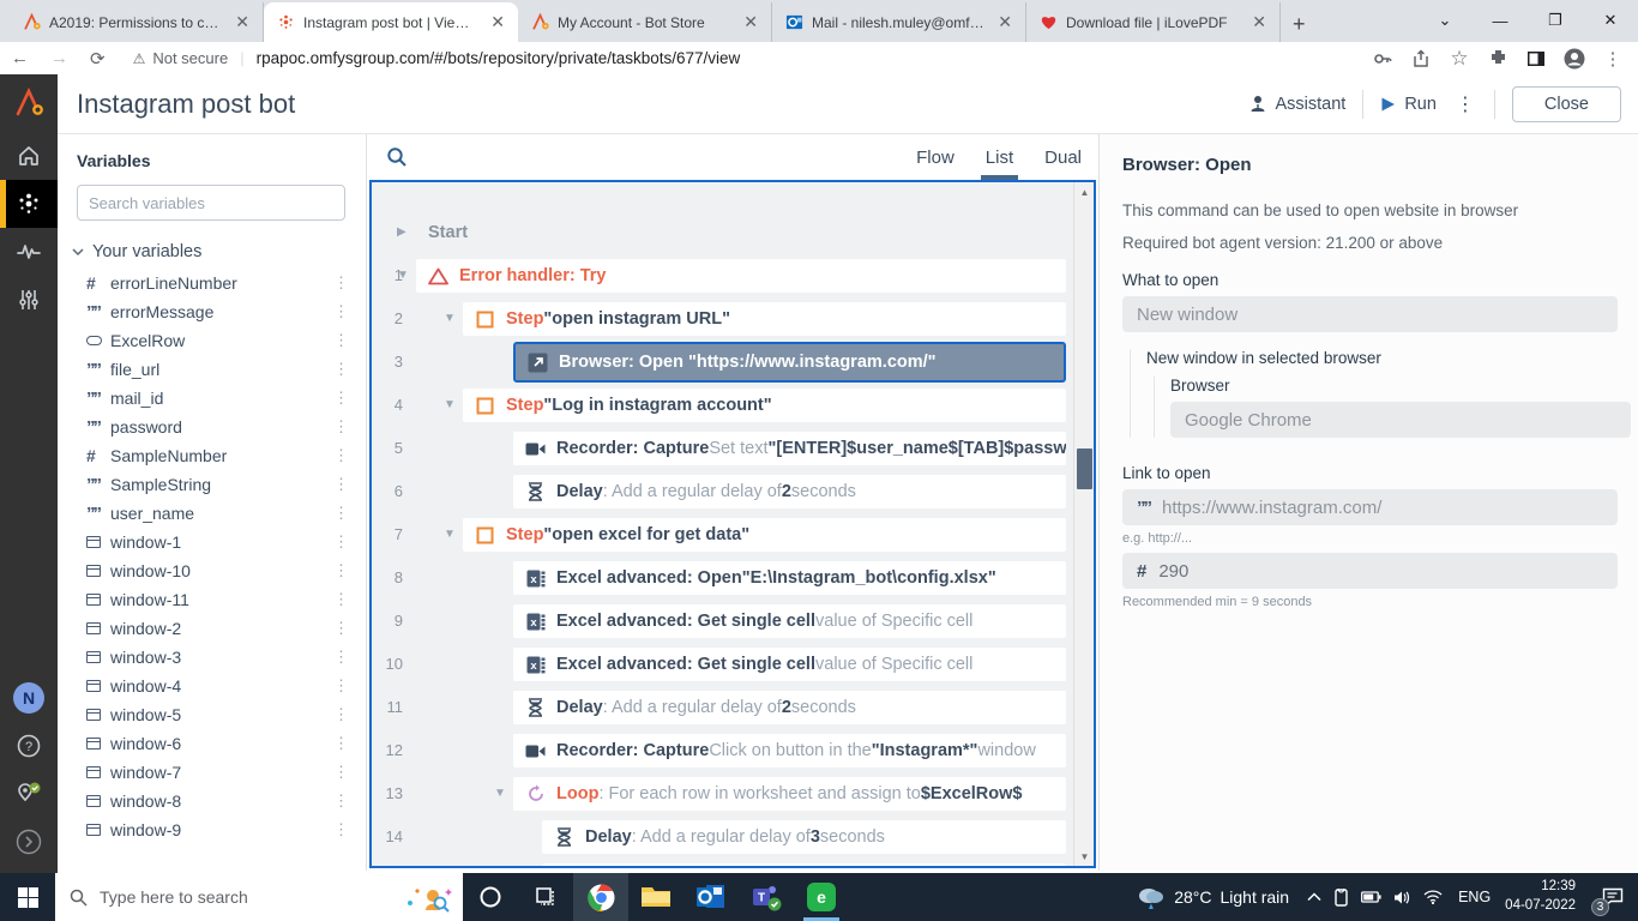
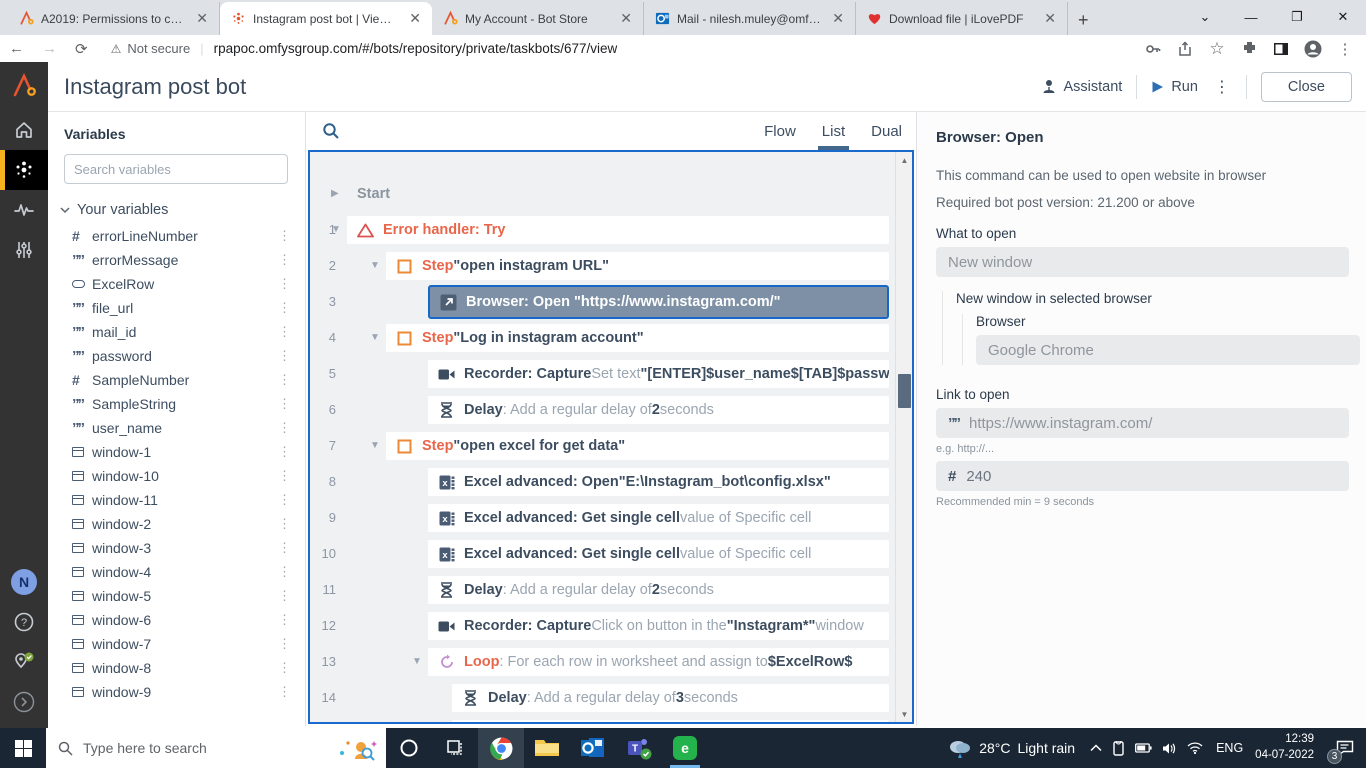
  A2019: Permissions to che
  ✕
  Instagram post bot | View T
  ✕
  My Account - Bot Store
  ✕
  Mail - nilesh.muley@omfys
  ✕
  Download file | iLovePDF
  ✕
  +
  ⌄
  —
  ❐
  ✕
  ←
  →
  ⟳
  ⚠
  Not secure
  rpapoc.omfysgroup.com/#/bots/repository/private/taskbots/677/view
  ☆
  ⋮
  N
  ?
  Instagram post bot
  Assistant
  Run
  ⋮
  Close
  Variables
  Search variables
  Your variables
  #
  errorLineNumber
  ⋮
  ””
  errorMessage
  ⋮
  ExcelRow
  ⋮
  ””
  file_url
  ⋮
  ””
  mail_id
  ⋮
  ””
  password
  ⋮
  #
  SampleNumber
  ⋮
  ””
  SampleString
  ⋮
  ””
  user_name
  ⋮
  window-1
  ⋮
  window-10
  ⋮
  window-11
  ⋮
  window-2
  ⋮
  window-3
  ⋮
  window-4
  ⋮
  window-5
  ⋮
  window-6
  ⋮
  window-7
  ⋮
  window-8
  ⋮
  window-9
  ⋮
  Flow
  List
  Dual
  ▶
  Start
  1
  ▼
  Error handler: Try
  2
  ▼
  Step
  "open instagram URL"
  3
  Browser: Open "https://www.instagram.com/"
  4
  ▼
  Step
  "Log in instagram account"
  5
  Recorder: Capture
  Set text
  "[ENTER]$user_name$[TAB]$passw
  6
  Delay
  : Add a regular delay of
  2
  seconds
  7
  ▼
  Step
  "open excel for get data"
  8
  x
  Excel advanced: Open
  "E:\Instagram_bot\config.xlsx"
  9
  x
  Excel advanced: Get single cell
  value of Specific cell
  10
  x
  Excel advanced: Get single cell
  value of Specific cell
  11
  Delay
  : Add a regular delay of
  2
  seconds
  12
  Recorder: Capture
  Click on button in the
  "Instagram*"
  window
  13
  ▼
  Loop
  : For each row in worksheet and assign to
  $ExcelRow$
  14
  Delay
  : Add a regular delay of
  3
  seconds
  ▲
  ▼
  Browser: Open
  This command can be used to open website in browser
- Required bot agent version: 21.200 or above
+ Required bot post version: 21.200 or above
  What to open
  New window
  New window in selected browser
  Browser
  Google Chrome
  Link to open
  ””
  https://www.instagram.com/
  e.g. http://...
  #
- 290
+ 240
  Recommended min = 9 seconds
  Type here to search
  T
  e
  28°C
  Light rain
  ENG
  12:39
  04-07-2022
  3
